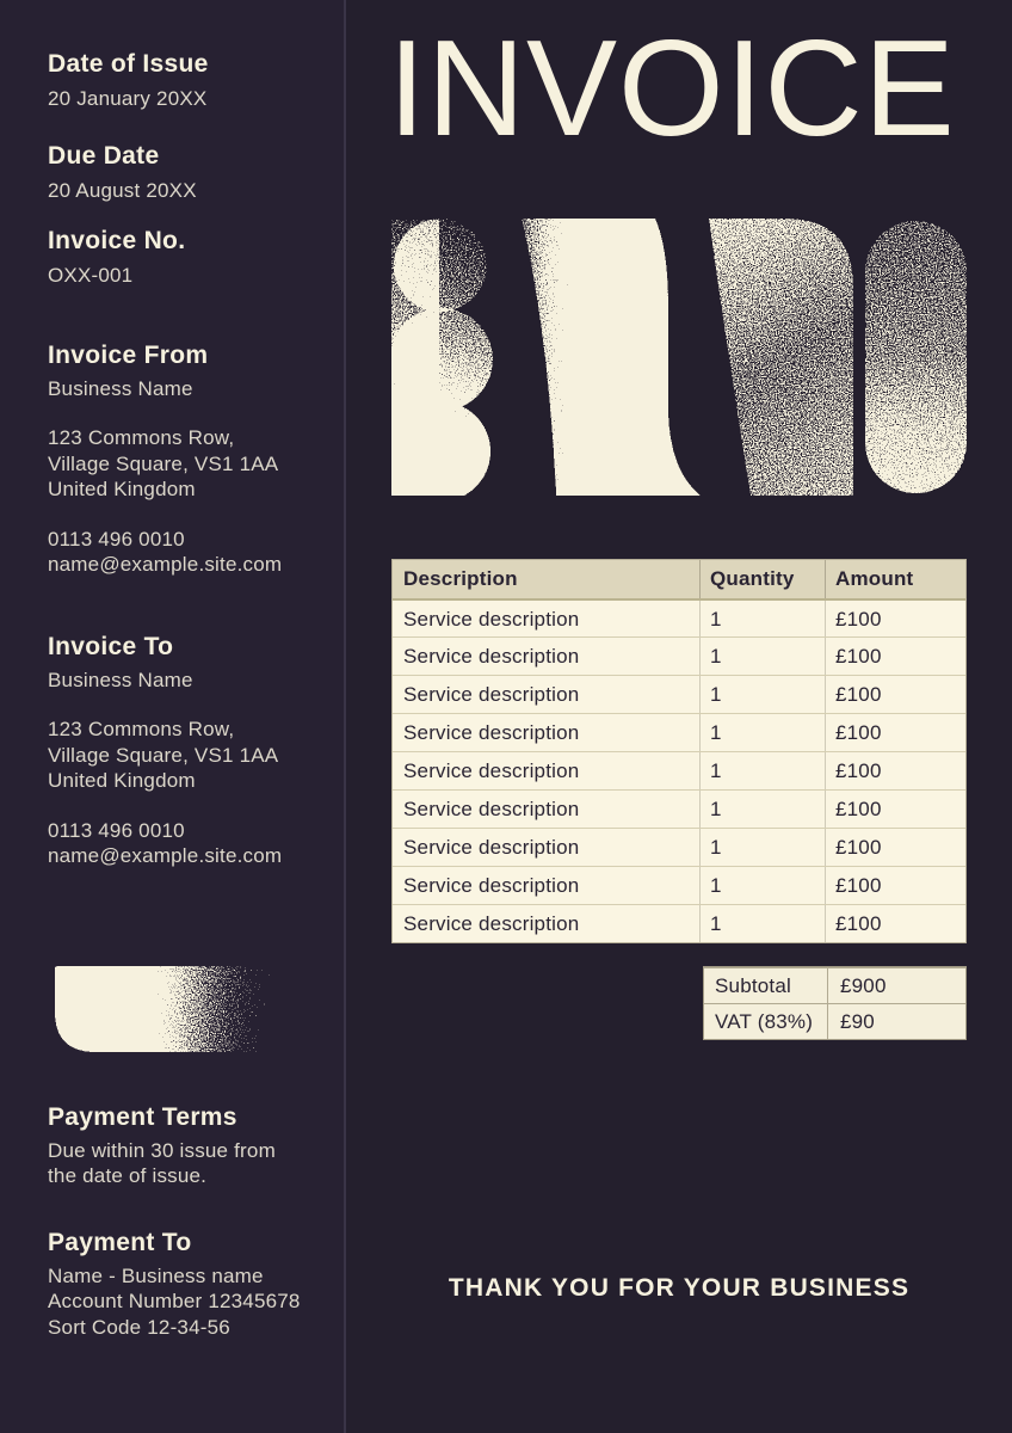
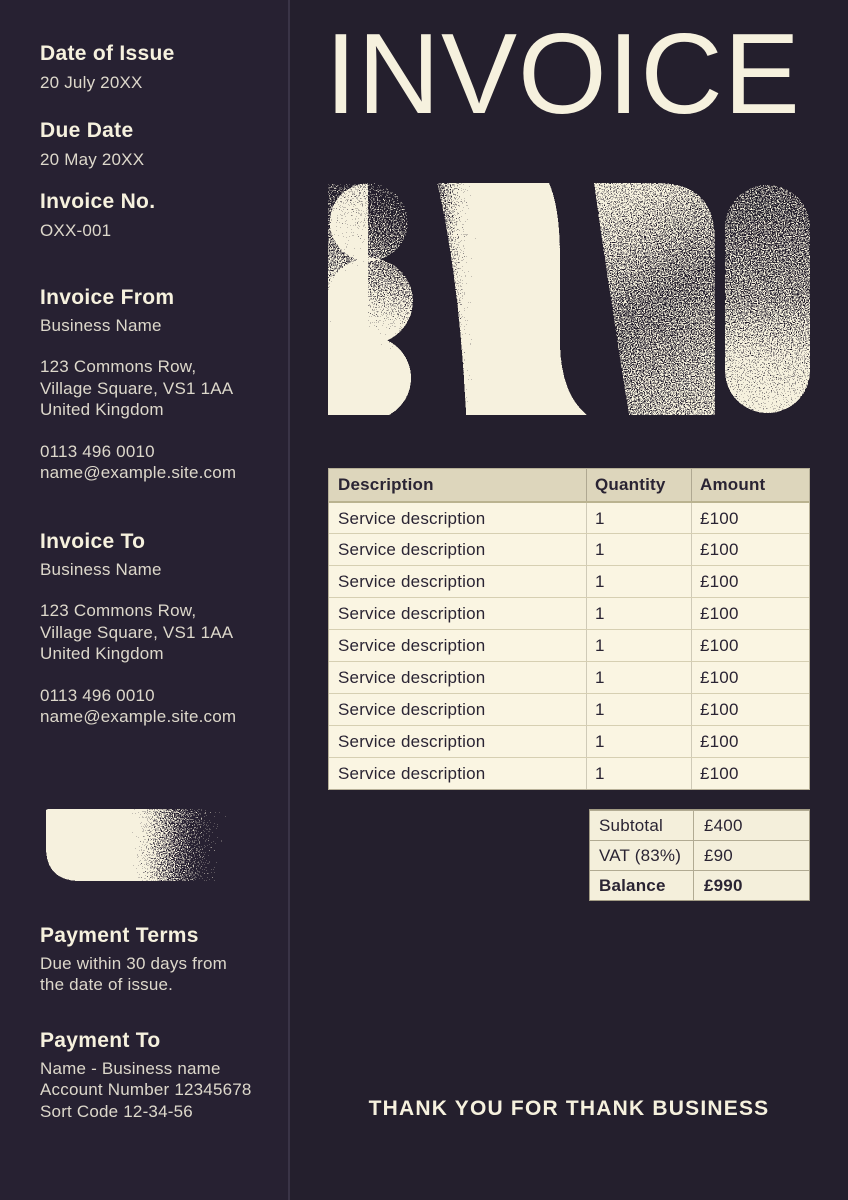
  Date of Issue
- 20 January 20XX
+ 20 July 20XX
  Due Date
- 20 August 20XX
+ 20 May 20XX
  Invoice No.
  OXX-001
  Invoice From
  Business Name
  123 Commons Row,
  Village Square, VS1 1AA
  United Kingdom
  0113 496 0010
  name@example.site.com
  Invoice To
  Business Name
  123 Commons Row,
  Village Square, VS1 1AA
  United Kingdom
  0113 496 0010
  name@example.site.com
  Payment Terms
- Due within 30 issue from
+ Due within 30 days from
  the date of issue.
  Payment To
  Name - Business name
  Account Number 12345678
  Sort Code 12-34-56
  INVOICE
  Description
  Quantity
  Amount
  Service description
  1
  £100
  Service description
  1
  £100
  Service description
  1
  £100
  Service description
  1
  £100
  Service description
  1
  £100
  Service description
  1
  £100
  Service description
  1
  £100
  Service description
  1
  £100
  Service description
  1
  £100
  Subtotal
- £900
+ £400
  VAT (83%)
  £90
+ Balance
+ £990
- THANK YOU FOR YOUR BUSINESS
+ THANK YOU FOR THANK BUSINESS
